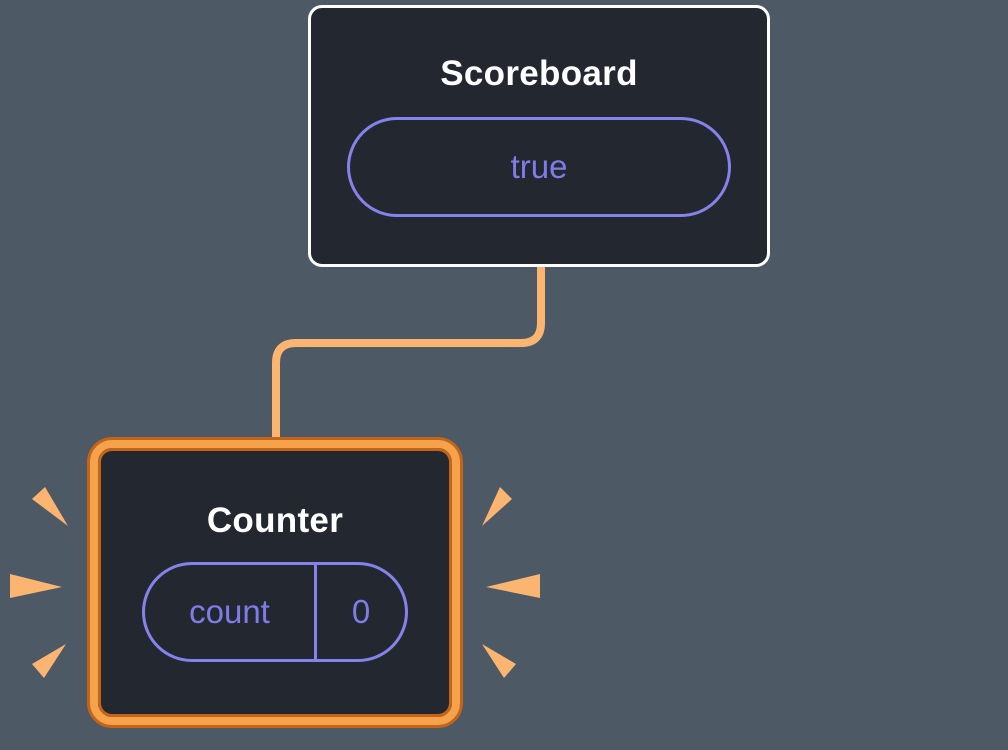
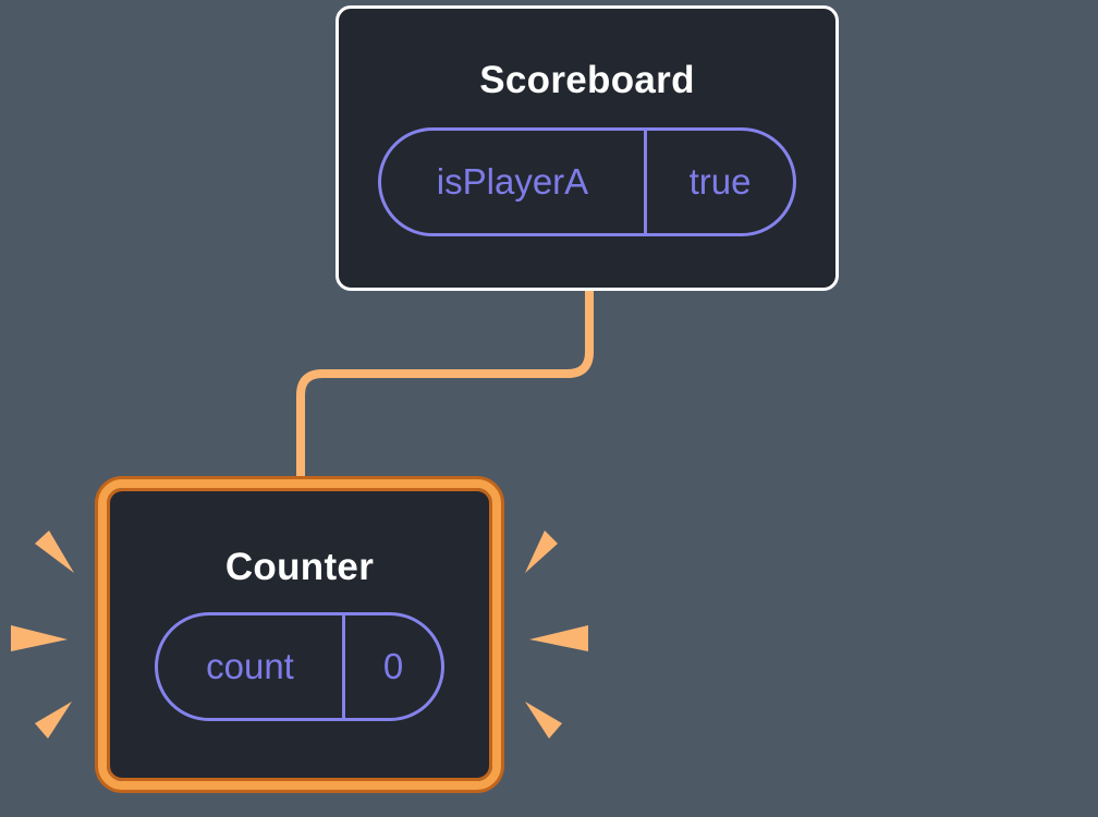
  Scoreboard
+ isPlayerA
  true
  Counter
  count
  0
